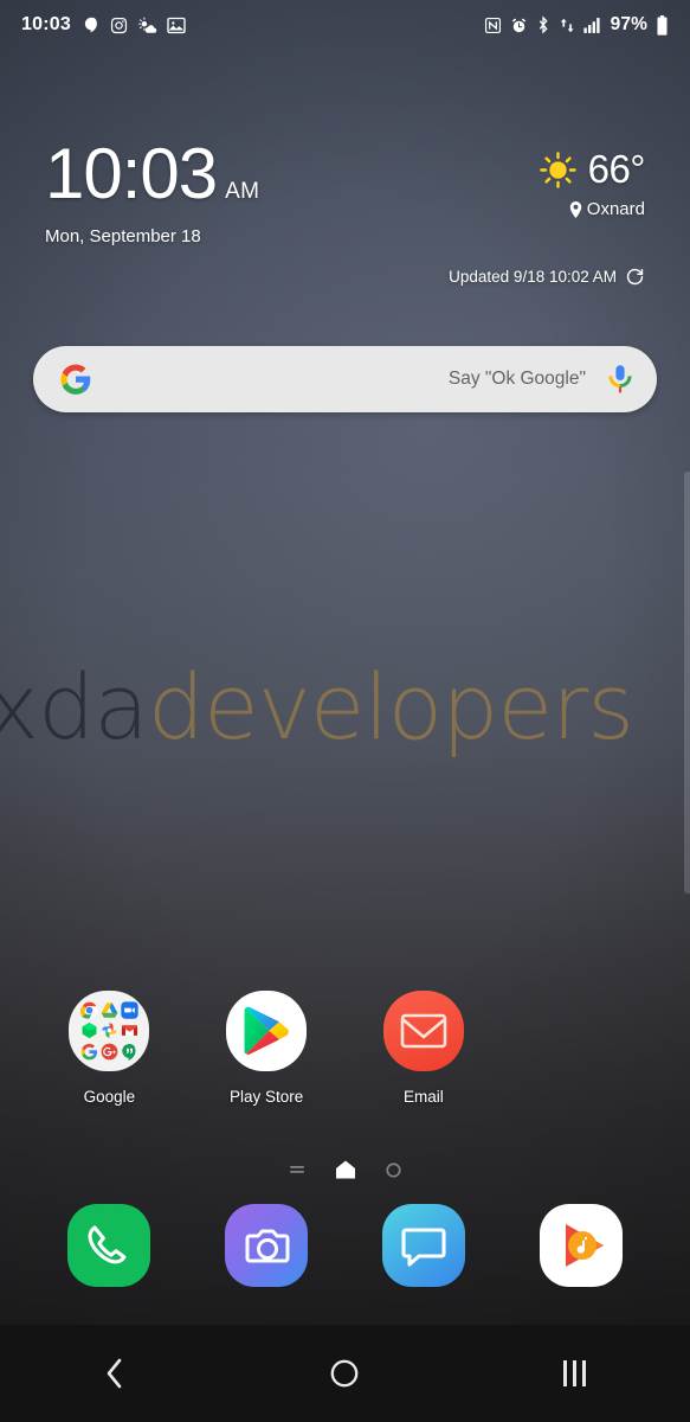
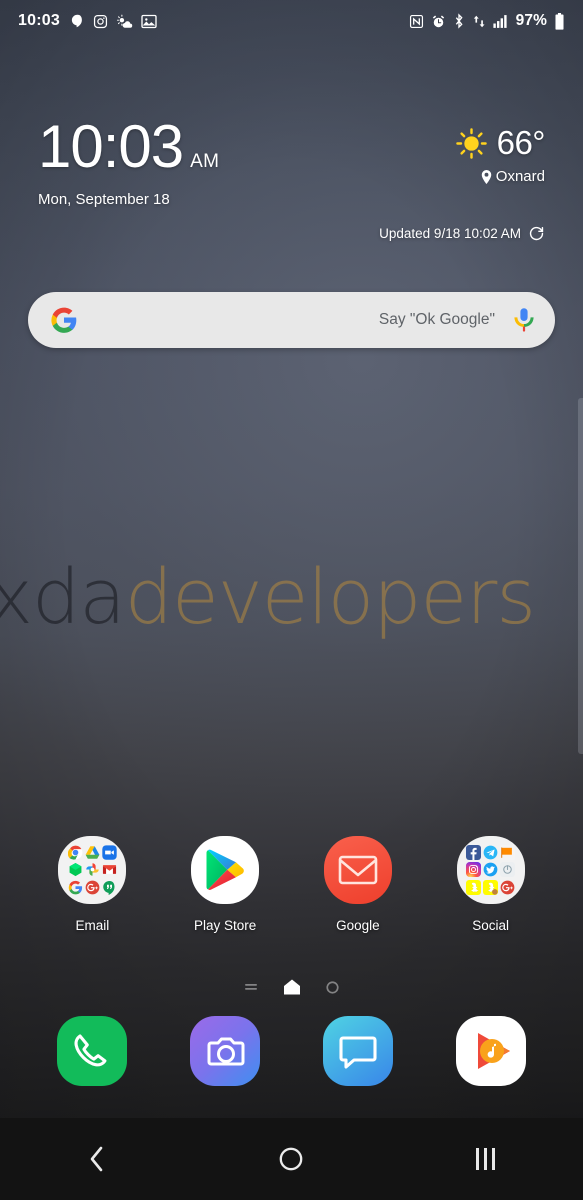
  10:03
  97%
  10:03
  AM
  Mon, September 18
  66°
  Oxnard
  Updated 9/18 10:02 AM
  Say "Ok Google"
  xdadevelopers
- Google
+ Email
  Play Store
- Email
+ Google
+ Social
